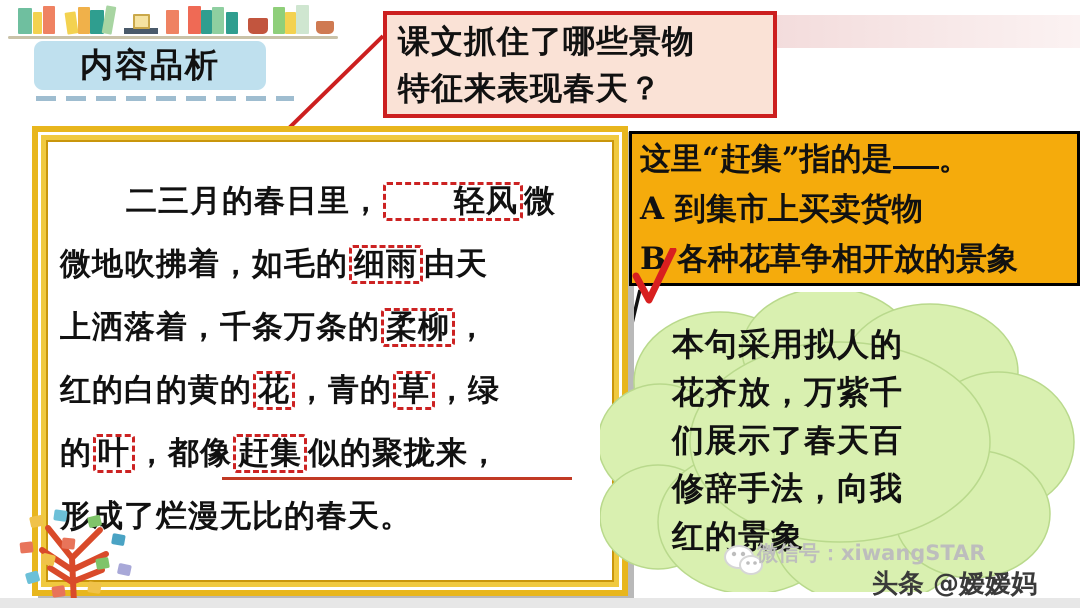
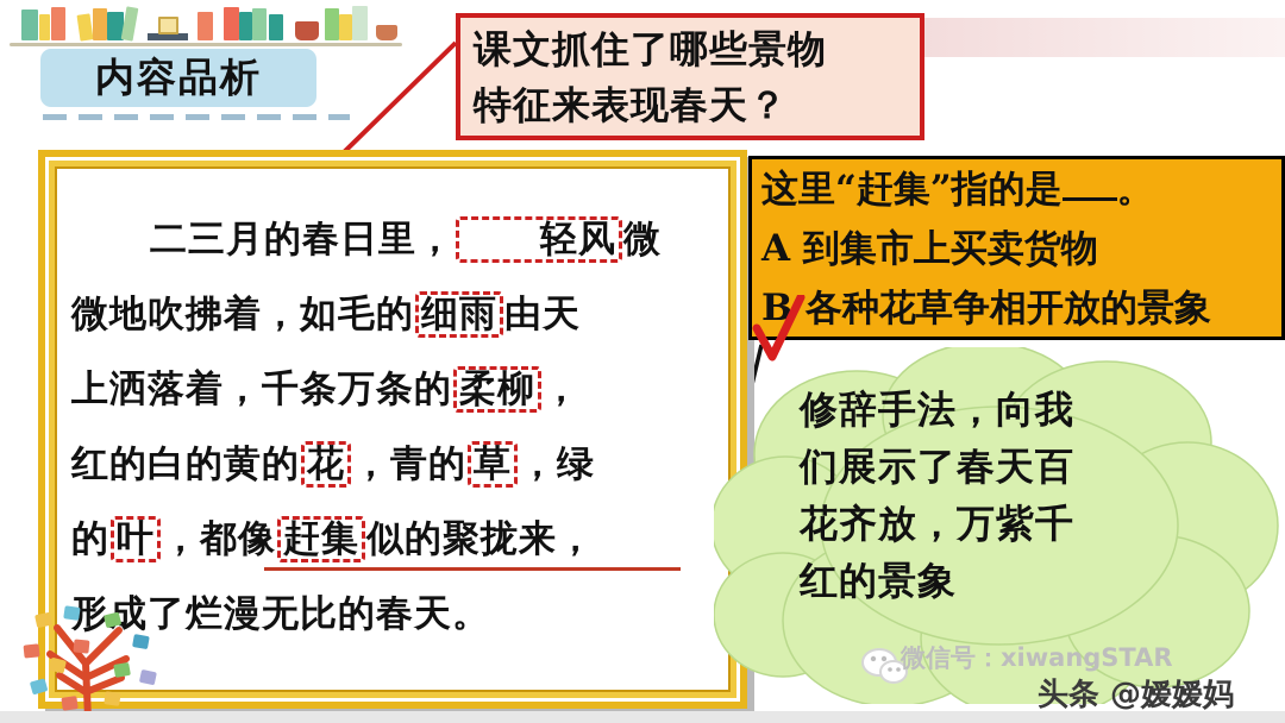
  内容品析
  二三月的春日里， 轻风 微
  微地吹拂着，如毛的 细雨 由天
  上洒落着，千条万条的 柔柳 ，
  红的白的黄的 花 ，青的 草 ，绿
  的 叶 ，都像 赶集 似的聚拢来，
  形成了烂漫无比的春天。
  课文抓住了哪些景物
  特征来表现春天？
  这里“赶集”指的是 。
  A 到集市上买卖货物
  B 各种花草争相开放的景象
- 本句采用拟人的
- 花齐放，万紫千
+ 修辞手法，向我
  们展示了春天百
- 修辞手法，向我
+ 花齐放，万紫千
  红的景象
  微信号：xiwangSTAR
  头条 @嫒嫒妈
